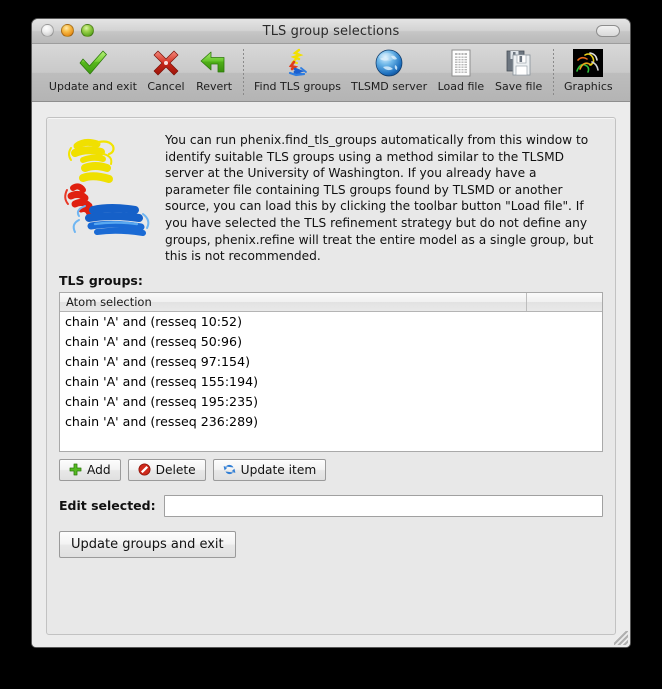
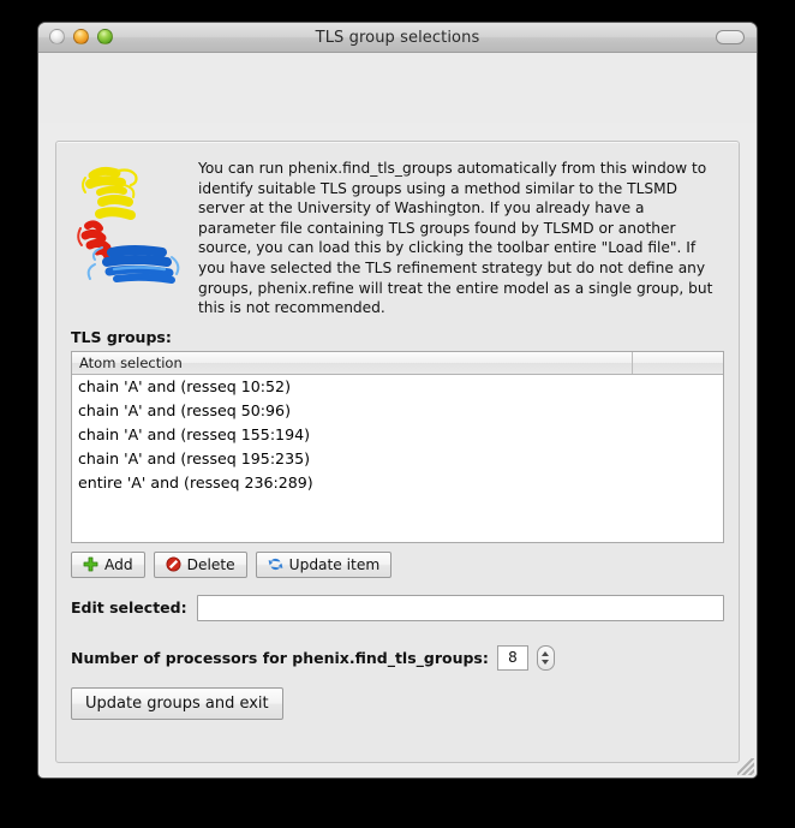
  TLS group selections
- Update and exit
- Cancel
- Revert
- Find TLS groups
- TLSMD server
- Load file
- Save file
- Graphics
- You can run phenix.find_tls_groups automatically from this window to identify suitable TLS groups using a method similar to the TLSMD server at the University of Washington. If you already have a parameter file containing TLS groups found by TLSMD or another source, you can load this by clicking the toolbar button "Load file". If you have selected the TLS refinement strategy but do not define any groups, phenix.refine will treat the entire model as a single group, but this is not recommended.
+ You can run phenix.find_tls_groups automatically from this window to identify suitable TLS groups using a method similar to the TLSMD server at the University of Washington. If you already have a parameter file containing TLS groups found by TLSMD or another source, you can load this by clicking the toolbar entire "Load file". If you have selected the TLS refinement strategy but do not define any groups, phenix.refine will treat the entire model as a single group, but this is not recommended.
  TLS groups:
  Atom selection
  chain 'A' and (resseq 10:52)
  chain 'A' and (resseq 50:96)
- chain 'A' and (resseq 97:154)
  chain 'A' and (resseq 155:194)
  chain 'A' and (resseq 195:235)
- chain 'A' and (resseq 236:289)
+ entire 'A' and (resseq 236:289)
  Add
  Delete
  Update item
  Edit selected:
+ Number of processors for phenix.find_tls_groups:
+ 8
  Update groups and exit
